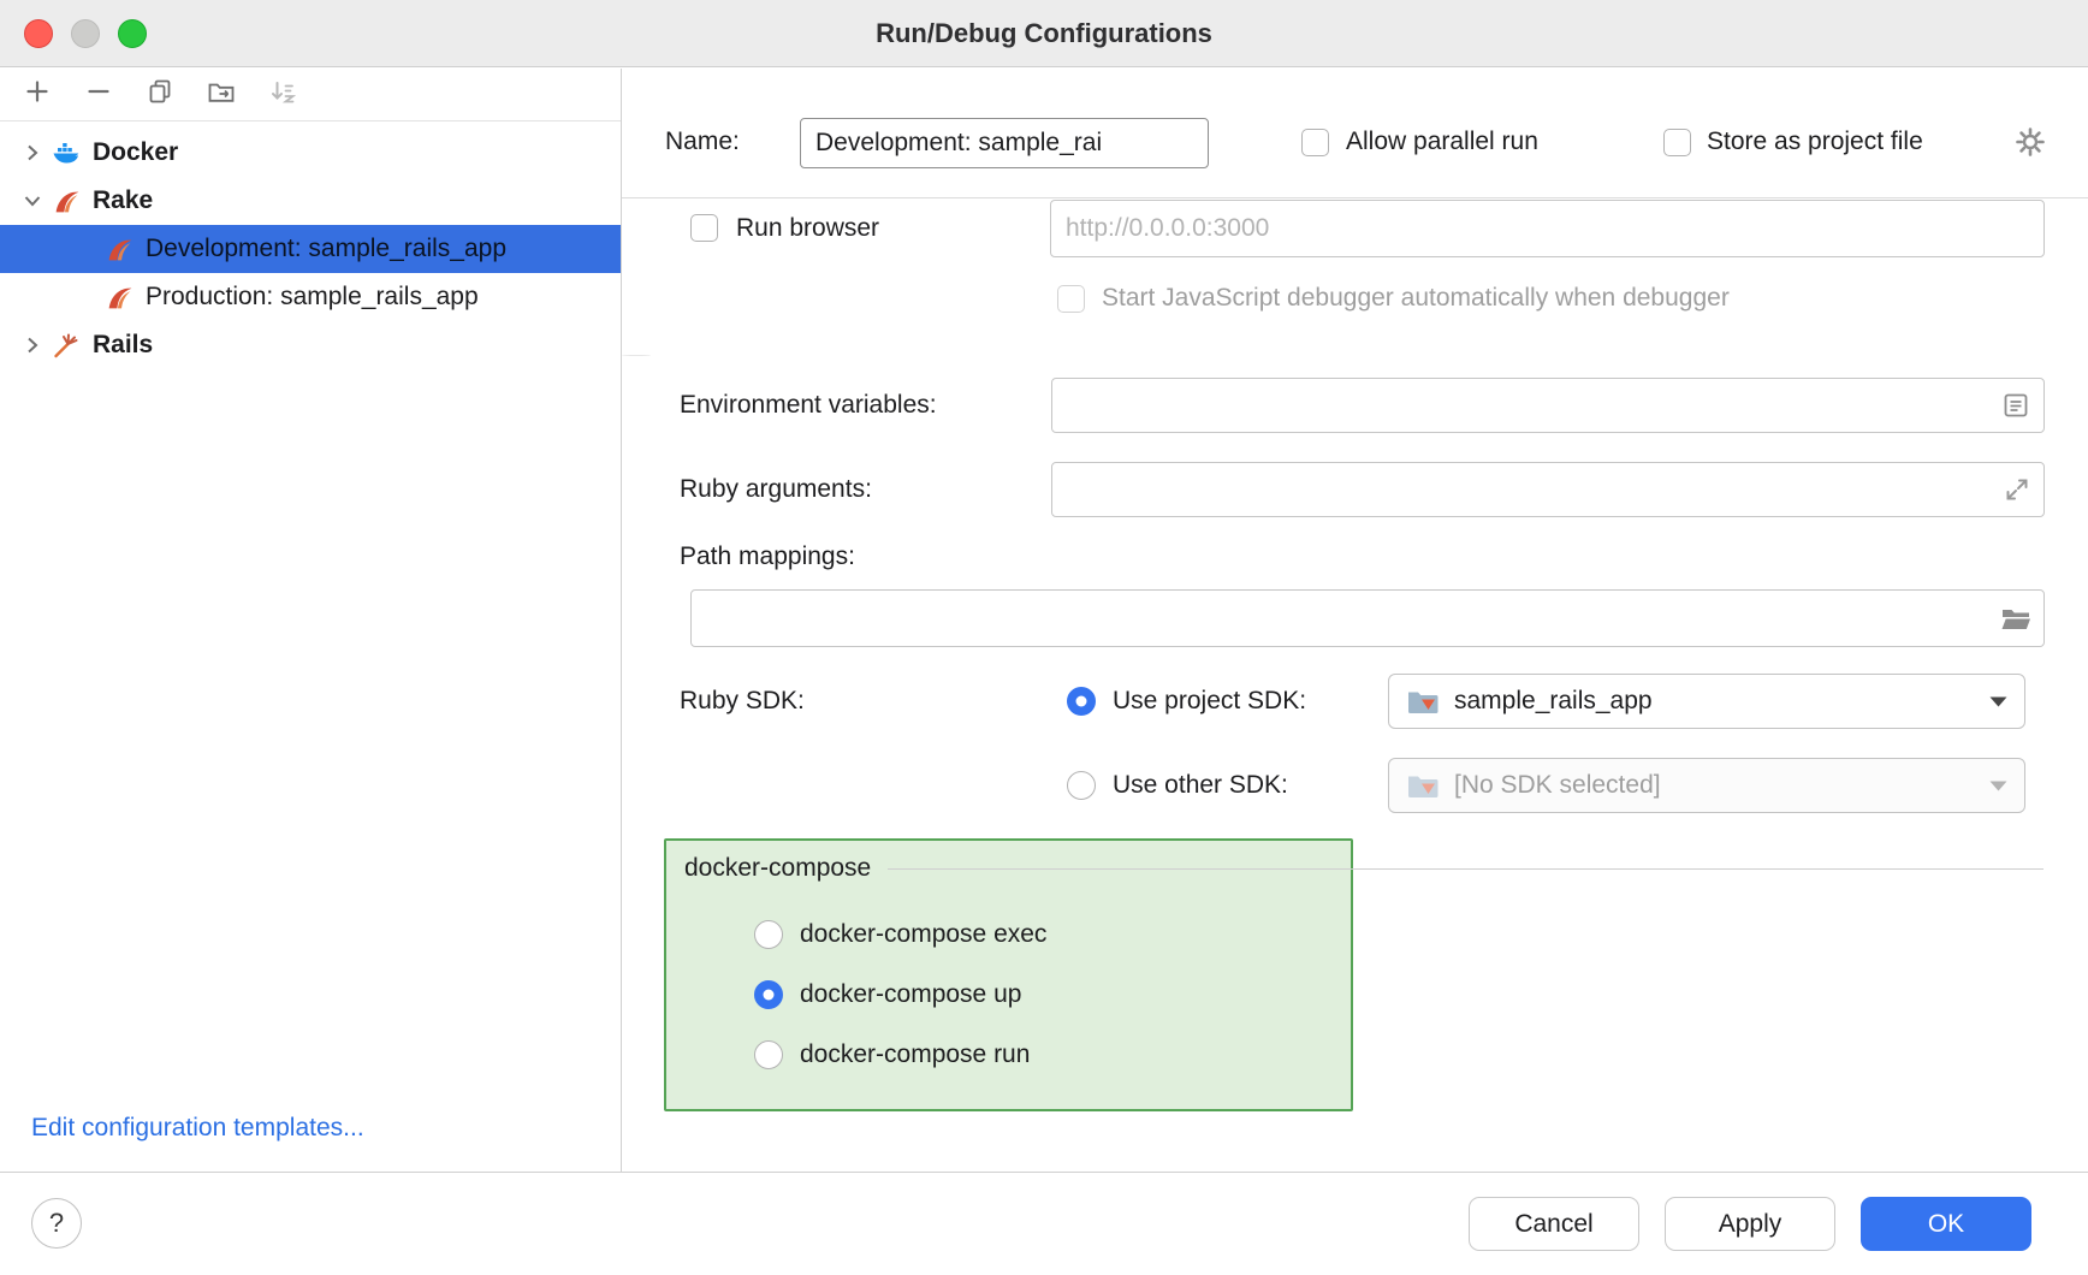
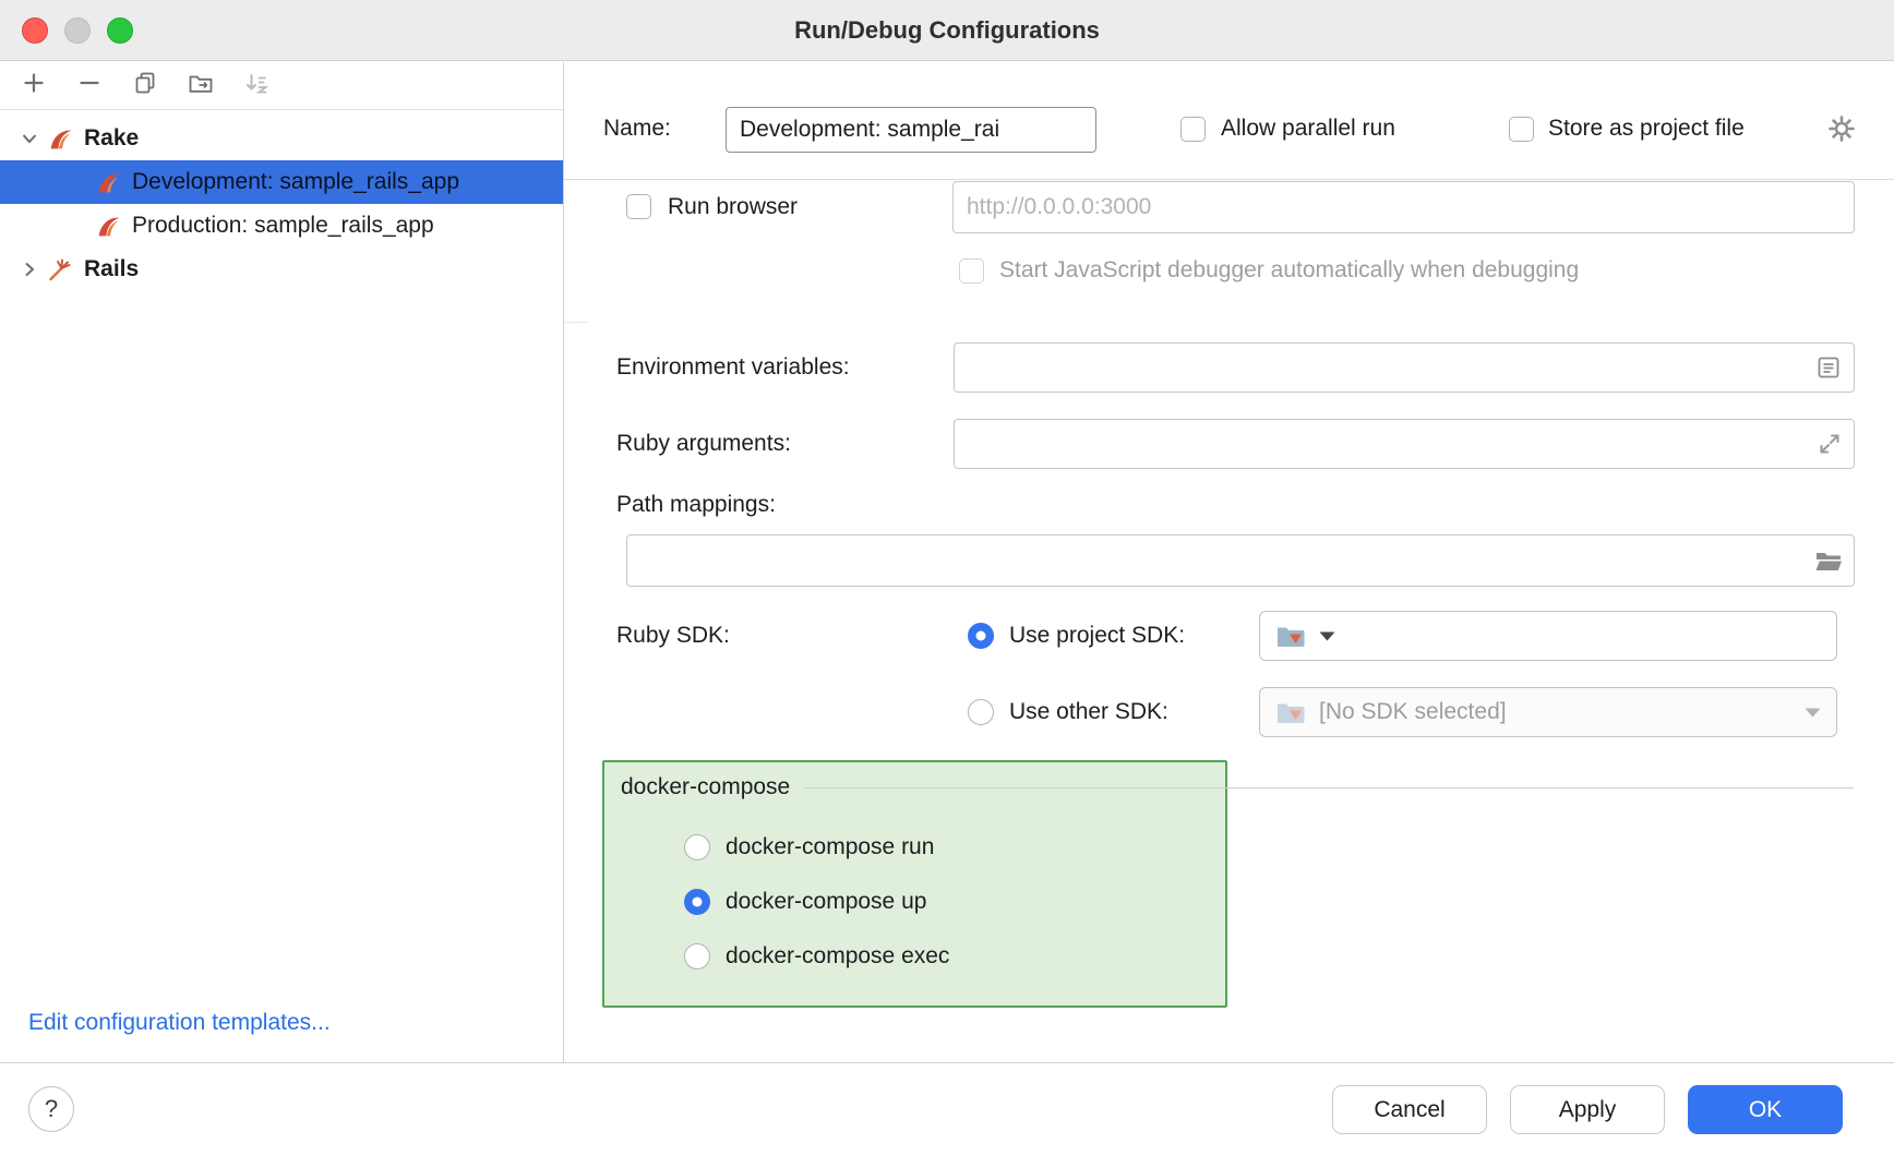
  Run/Debug Configurations
- Docker
  Rake
  Development: sample_rails_app
  Production: sample_rails_app
  Rails
  Edit configuration templates...
  Name:
  Development: sample_rai
  Allow parallel run
  Store as project file
  Run browser
  http://0.0.0.0:3000
- Start JavaScript debugger automatically when debugger
+ Start JavaScript debugger automatically when debugging
  Environment variables:
  Ruby arguments:
  Path mappings:
  Ruby SDK:
  Use project SDK:
- sample_rails_app
  Use other SDK:
  [No SDK selected]
  docker-compose
- docker-compose exec
+ docker-compose run
  docker-compose up
- docker-compose run
+ docker-compose exec
  ?
  Cancel
  Apply
  OK
